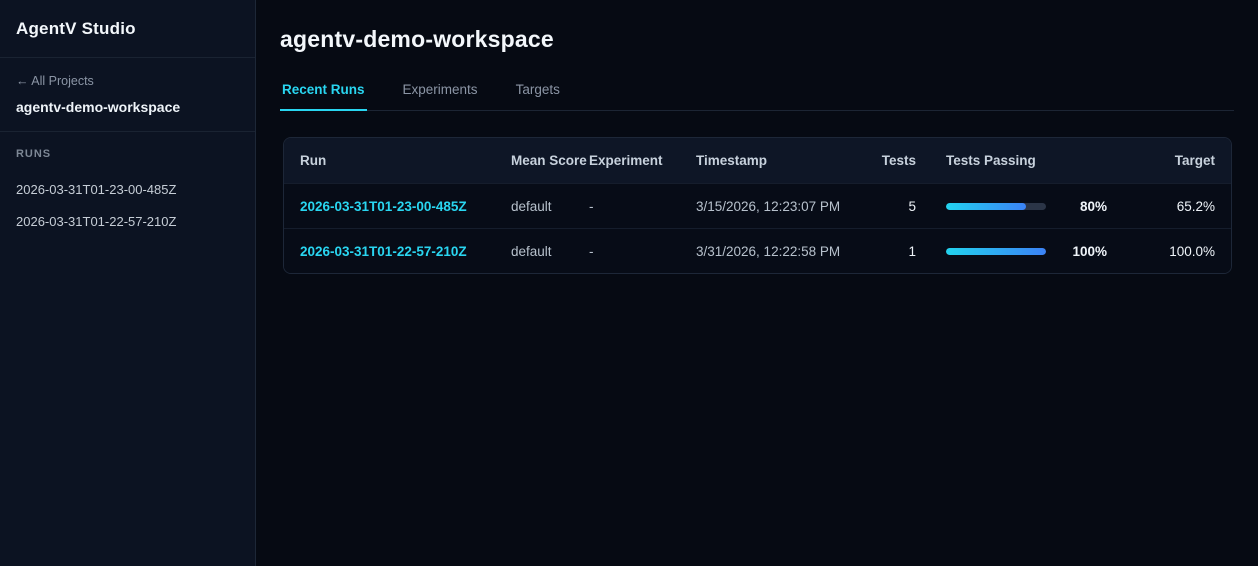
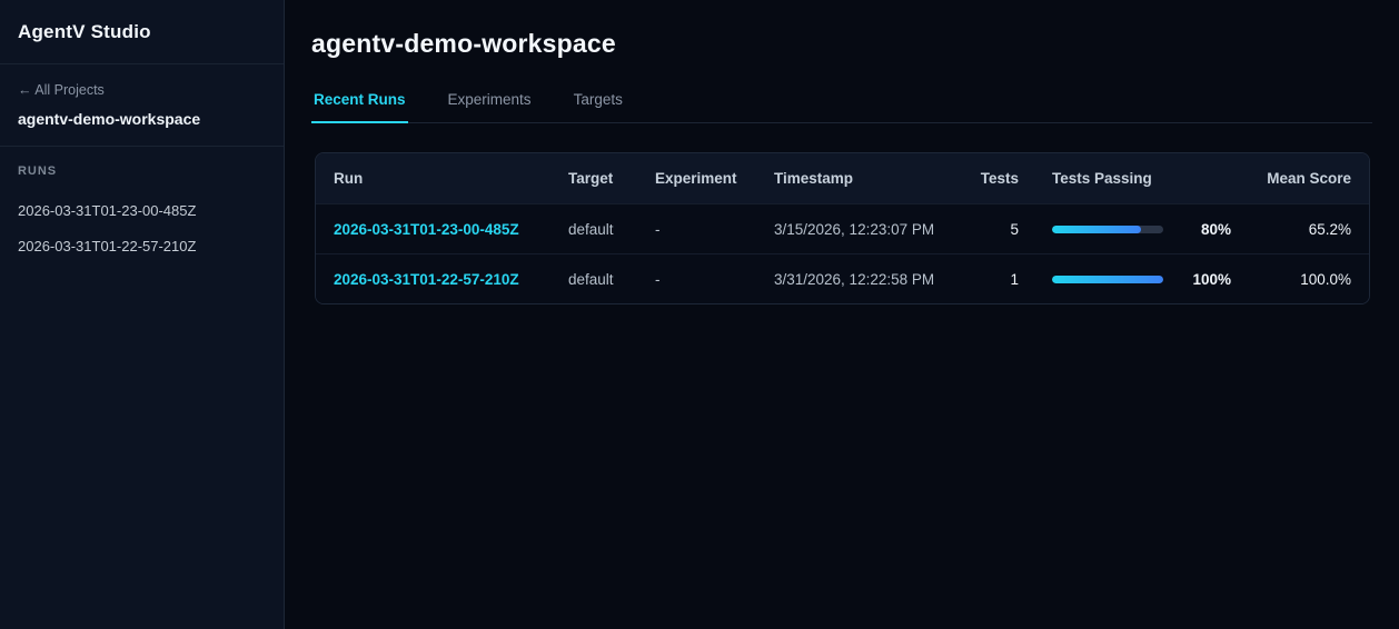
  AgentV Studio
  ← All Projects
  agentv-demo-workspace
  RUNS
  2026-03-31T01-23-00-485Z
  2026-03-31T01-22-57-210Z
  agentv-demo-workspace
  Recent Runs
  Experiments
  Targets
  Run
- Mean Score
+ Target
  Experiment
  Timestamp
  Tests
  Tests Passing
- Target
+ Mean Score
  2026-03-31T01-23-00-485Z
  default
  -
  3/15/2026, 12:23:07 PM
  5
  80%
  65.2%
  2026-03-31T01-22-57-210Z
  default
  -
  3/31/2026, 12:22:58 PM
  1
  100%
  100.0%
